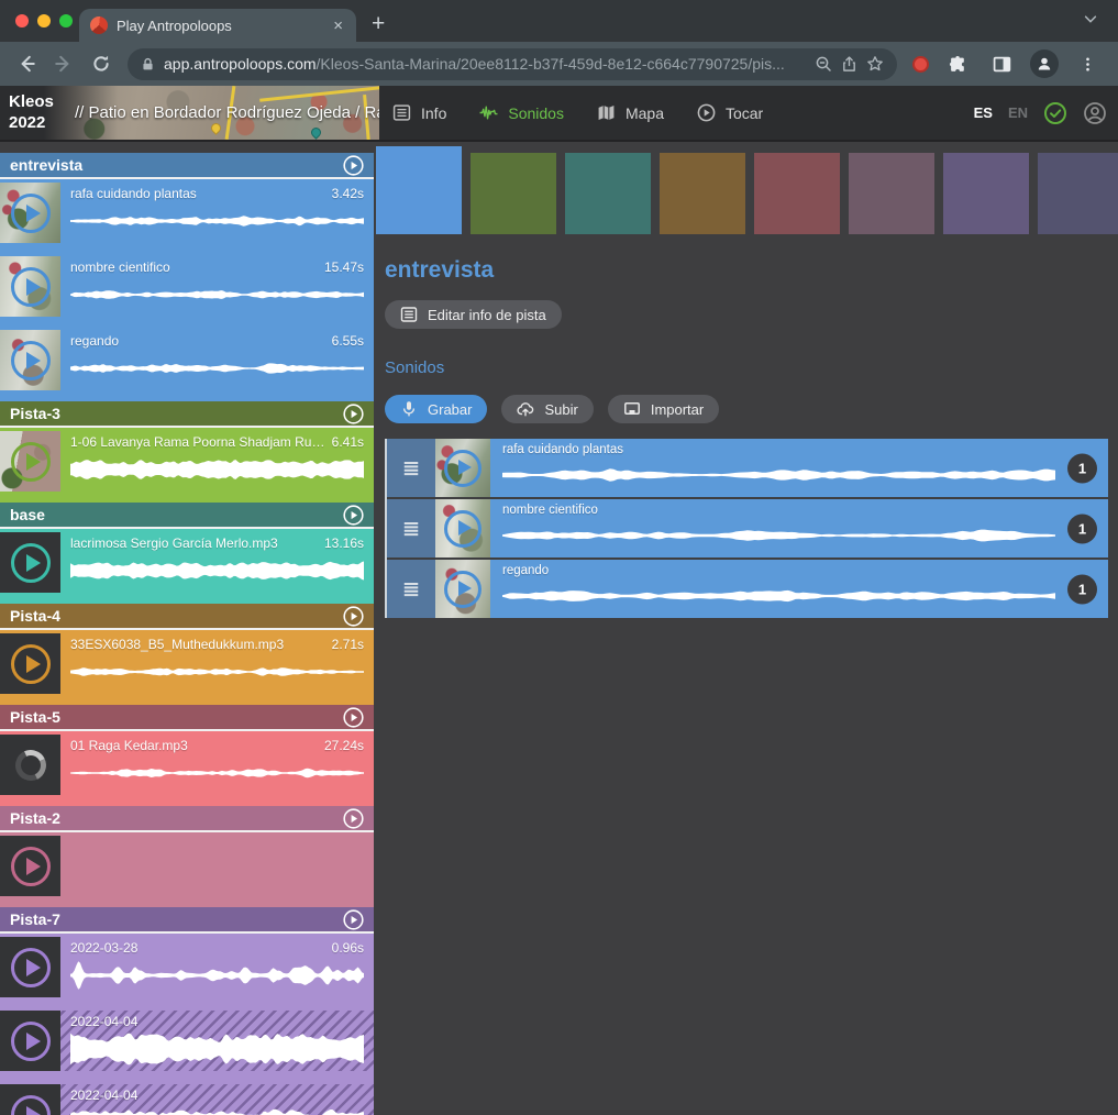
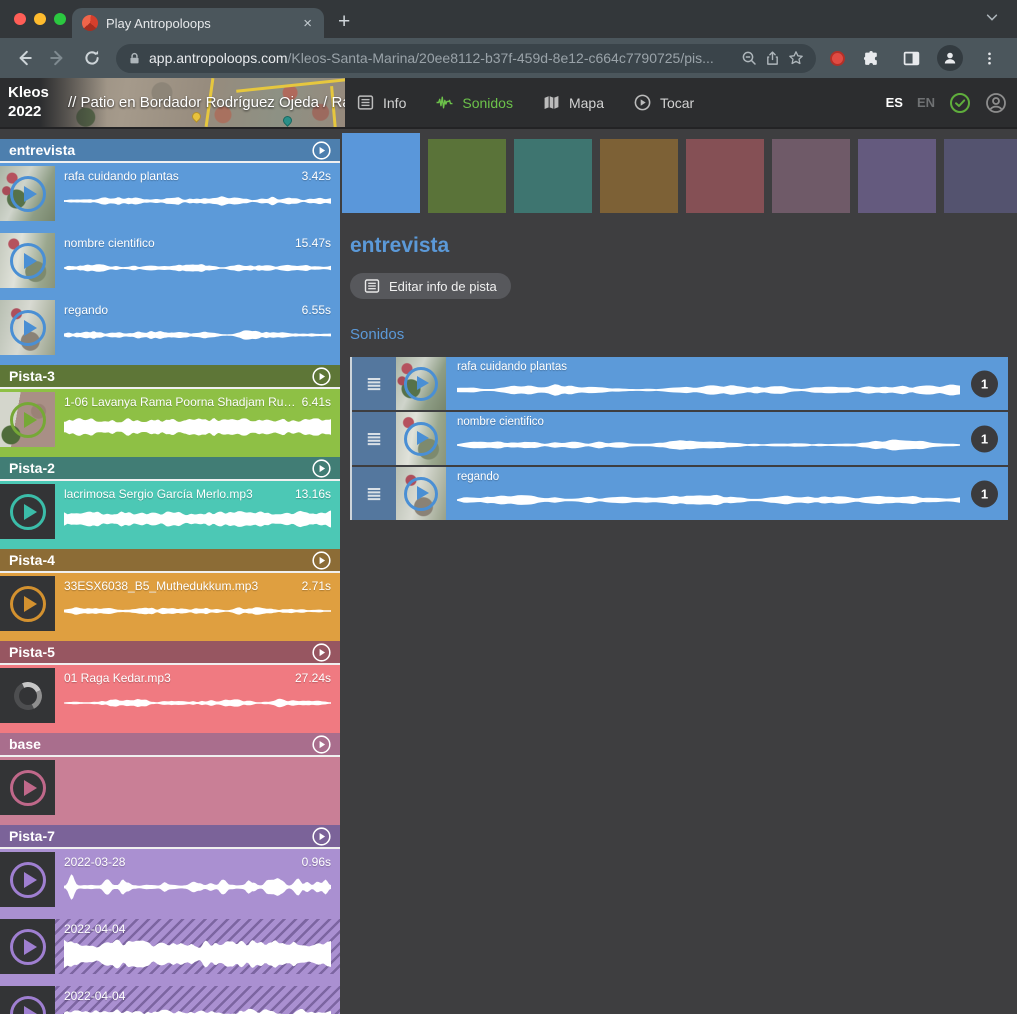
  Play Antropoloops
  ×
  +
  app.antropoloops.com/Kleos-Santa-Marina/20ee8112-b37f-459d-8e12-c664c7790725/pis...
  // Patio en Bordador Rodríguez Ojeda / R
  Kleos
  2022
  Info
  Sonidos
  Mapa
  Tocar
  ES
  EN
  entrevista
  rafa cuidando plantas
  3.42s
  nombre cientifico
  15.47s
  regando
  6.55s
  Pista-3
  1-06 Lavanya Rama Poorna Shadjam Rupak
  6.41s
- base
+ Pista-2
  lacrimosa Sergio García Merlo.mp3
  13.16s
  Pista-4
  33ESX6038_B5_Muthedukkum.mp3
  2.71s
  Pista-5
  01 Raga Kedar.mp3
  27.24s
- Pista-2
+ base
  Pista-7
  2022-03-28
  0.96s
  2022-04-04
  2022-04-04
  entrevista
  Editar info de pista
  Sonidos
- Grabar
- Subir
- Importar
  rafa cuidando plantas
  1
  nombre cientifico
  1
  regando
  1
